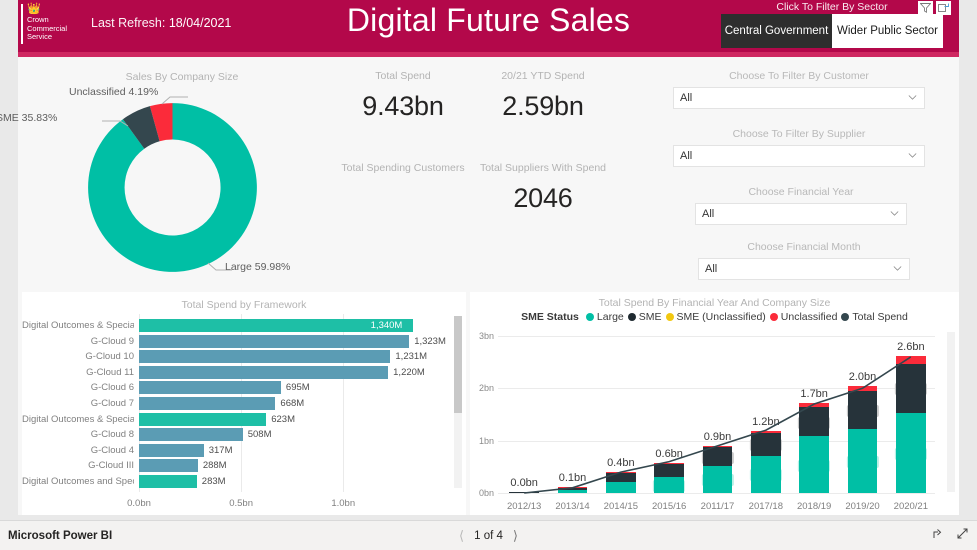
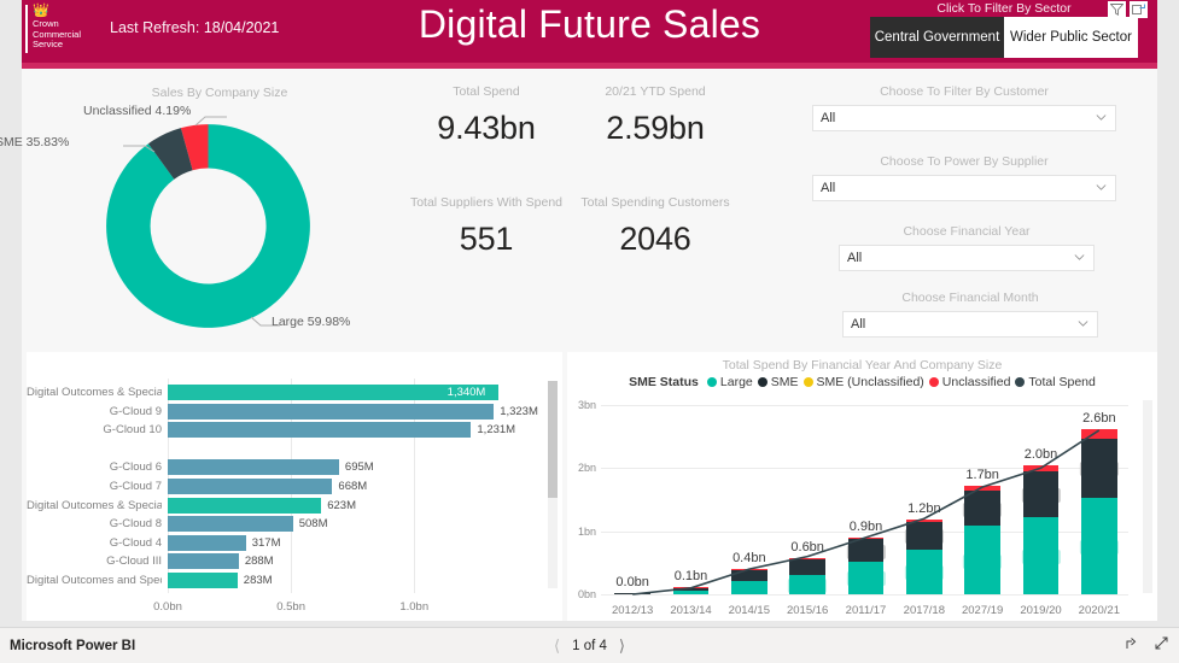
  👑
  Crown
  Commercial
  Service
  Last Refresh: 18/04/2021
  Digital Future Sales
  Click To Filter By Sector
  Central Government
  Wider Public Sector
  Sales By Company Size
  Unclassified 4.19%
  ME 35.83%
  Large 59.98%
  Total Spend
  9.43bn
  20/21 YTD Spend
  2.59bn
- Total Spending Customers
+ Total Suppliers With Spend
+ 551
- Total Suppliers With Spend
+ Total Spending Customers
  2046
  Choose To Filter By Customer
  All
- Choose To Filter By Supplier
+ Choose To Power By Supplier
  All
  Choose Financial Year
  All
  Choose Financial Month
  All
- Total Spend by Framework
  0.0bn
  0.5bn
  1.0bn
  Digital Outcomes & Specia
  1,340M
  G-Cloud 9
  1,323M
  G-Cloud 10
  1,231M
- G-Cloud 11
- 1,220M
  G-Cloud 6
  695M
  G-Cloud 7
  668M
  Digital Outcomes & Specia
  623M
  G-Cloud 8
  508M
  G-Cloud 4
  317M
  G-Cloud III
  288M
  Digital Outcomes and Spe
  283M
  Total Spend By Financial Year And Company Size
  SME Status
  Large
  SME
  SME (Unclassified)
  Unclassified
  Total Spend
  0bn
  1bn
  2bn
  3bn
  0.0bn
  2012/13
  0.1bn
  2013/14
  0.4bn
  2014/15
  0.6bn
  2015/16
  0.9bn
  2011/17
  1.2bn
  2017/18
  1.7bn
- 2018/19
+ 2027/19
  2.0bn
  2019/20
  2.6bn
  2020/21
  Microsoft Power BI
  ⟨
  1 of 4
  ⟩
